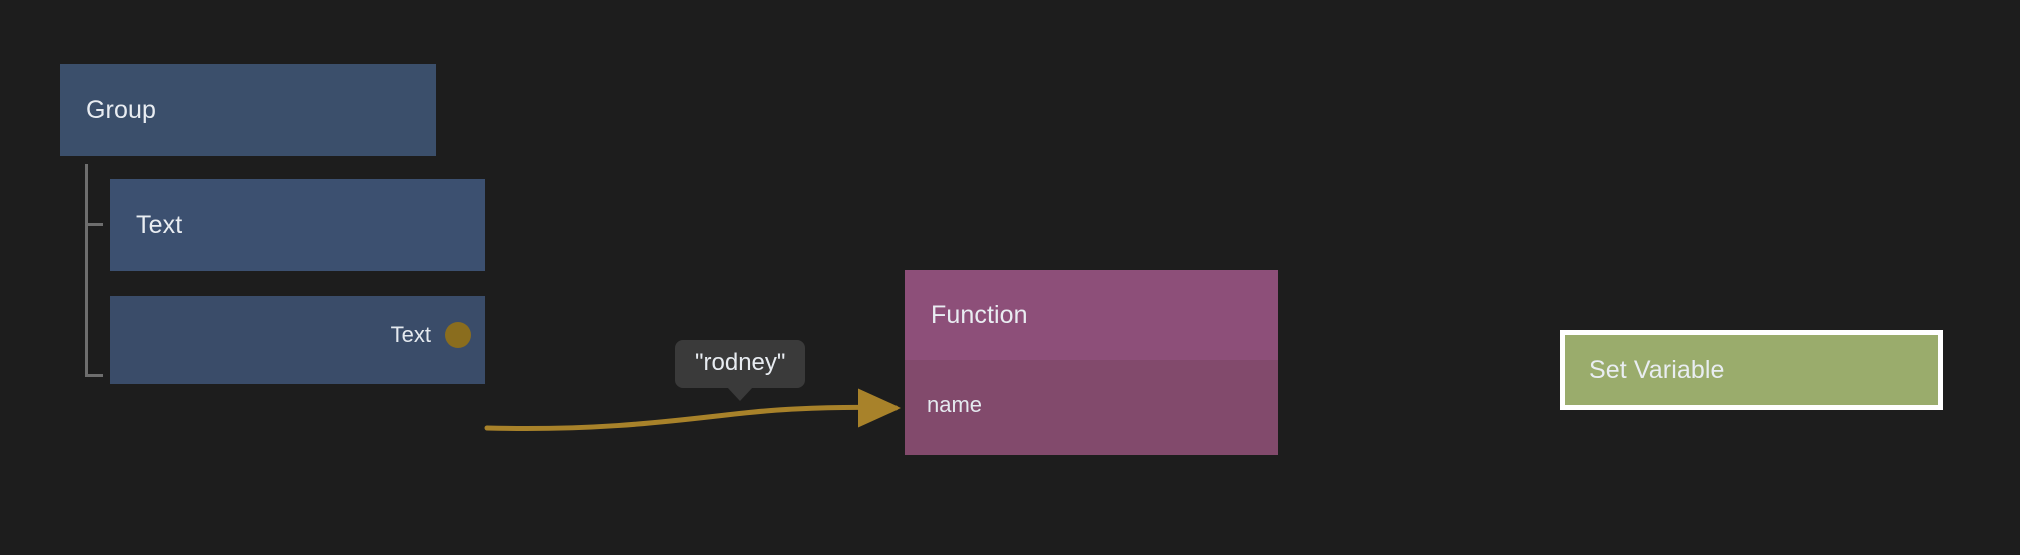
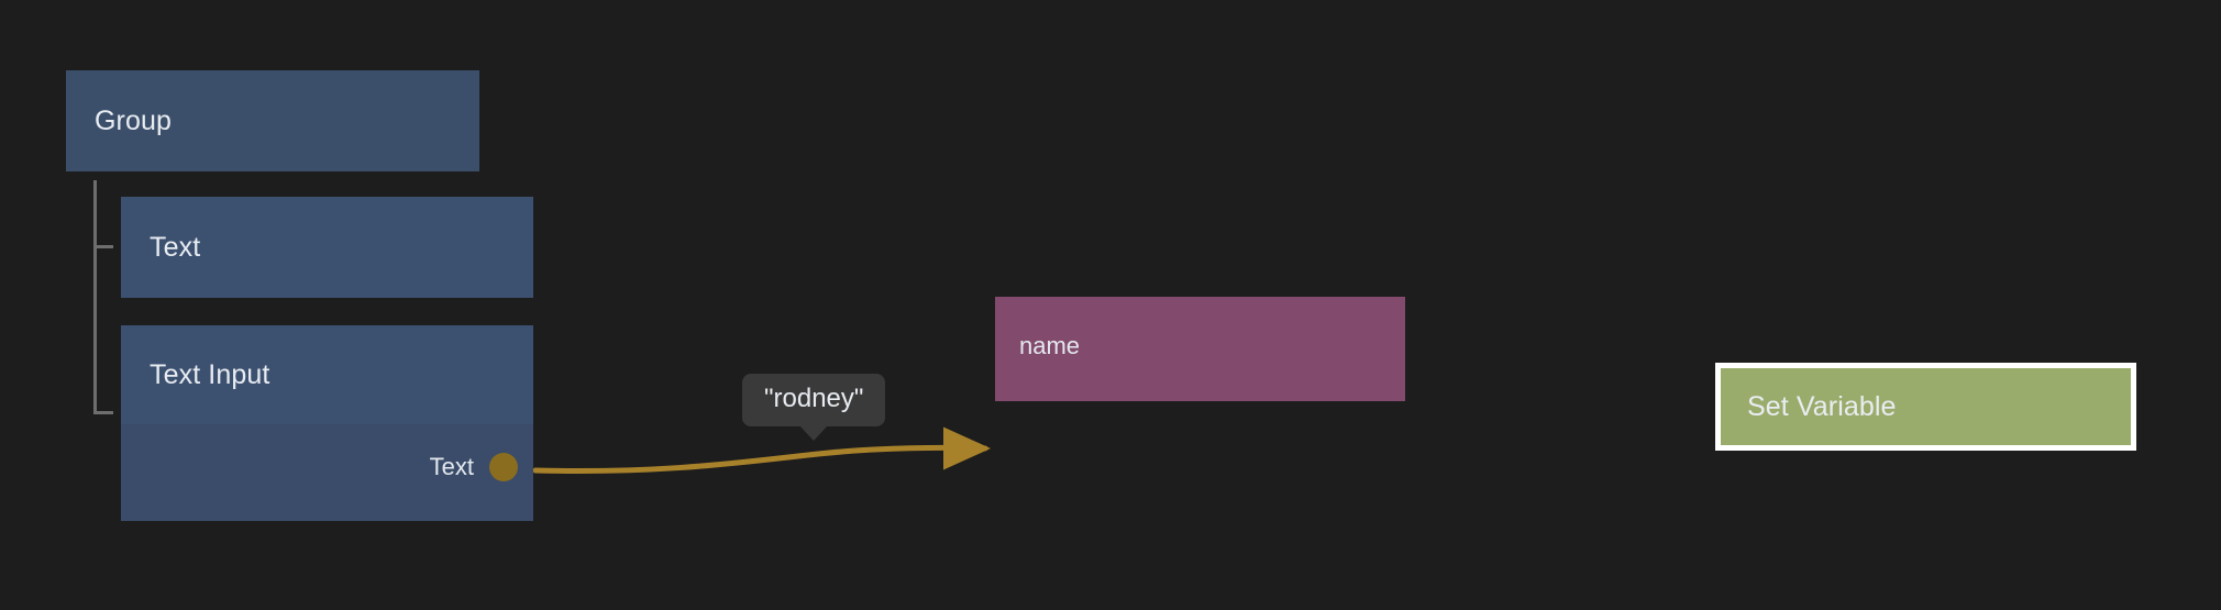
  Group
  Text
+ Text Input
  Text
- Function
  name
  Set Variable
  "rodney"
